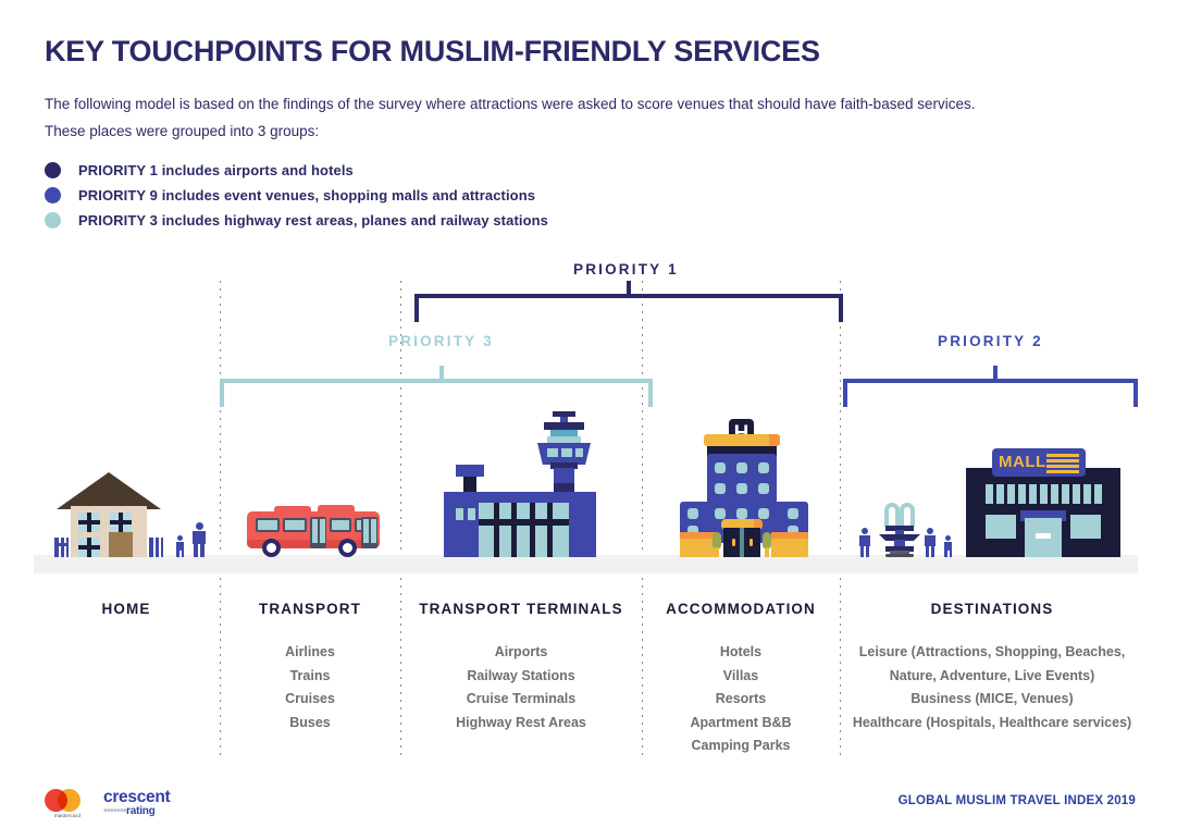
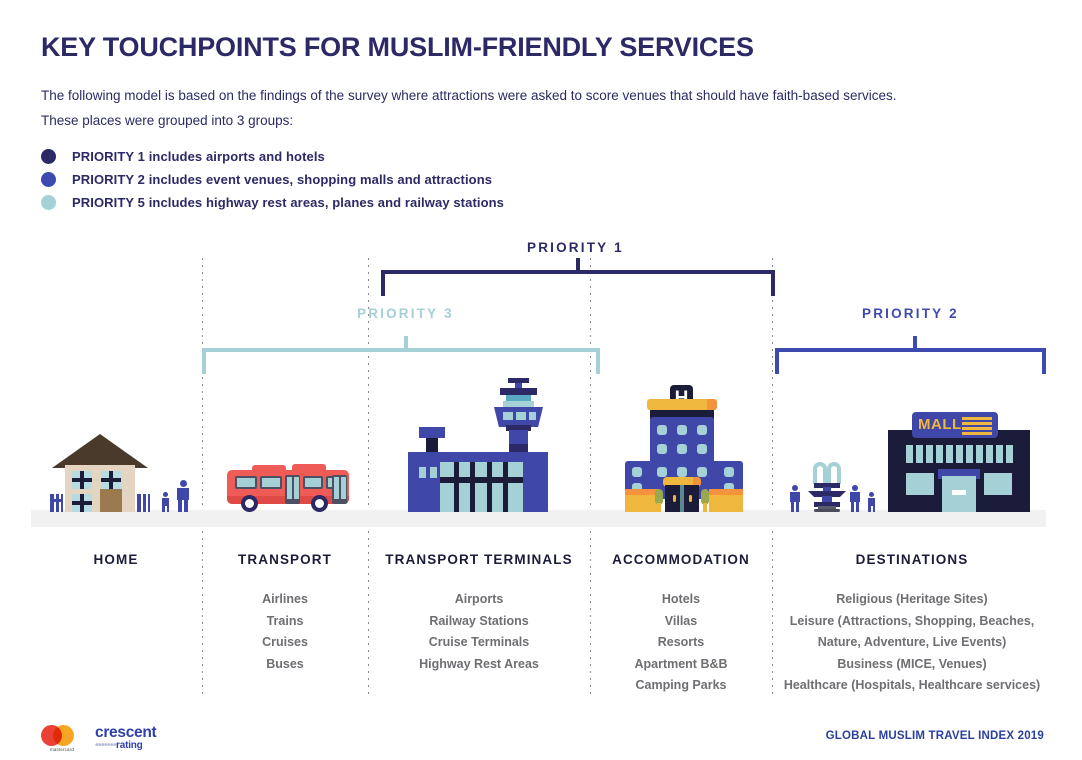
  KEY TOUCHPOINTS FOR MUSLIM-FRIENDLY SERVICES
  The following model is based on the findings of the survey where attractions were asked to score venues that should have faith-based services.
  These places were grouped into 3 groups:
  PRIORITY 1 includes airports and hotels
- PRIORITY 9 includes event venues, shopping malls and attractions
+ PRIORITY 2 includes event venues, shopping malls and attractions
- PRIORITY 3 includes highway rest areas, planes and railway stations
+ PRIORITY 5 includes highway rest areas, planes and railway stations
  PRIORITY 1
  PRIORITY 3
  PRIORITY 2
  MALL
  HOME
  TRANSPORT
  Airlines
  Trains
  Cruises
  Buses
  TRANSPORT TERMINALS
  Airports
  Railway Stations
  Cruise Terminals
  Highway Rest Areas
  ACCOMMODATION
  Hotels
  Villas
  Resorts
  Apartment B&B
  Camping Parks
  DESTINATIONS
+ Religious (Heritage Sites)
  Leisure (Attractions, Shopping, Beaches, Nature, Adventure, Live Events)
  Business (MICE, Venues)
  Healthcare (Hospitals, Healthcare services)
  crescent
  •••••••rating
  GLOBAL MUSLIM TRAVEL INDEX 2019
